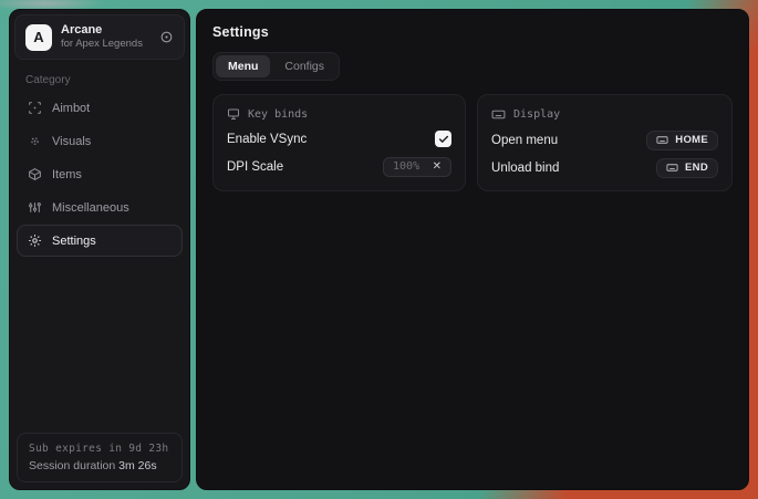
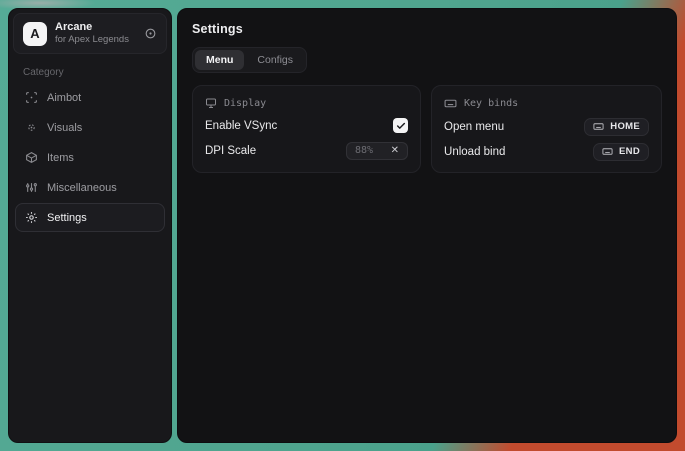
  A
  Arcane
  for Apex Legends
  Category
  Aimbot
  Visuals
  Items
  Miscellaneous
  Settings
- Sub expires in 9d 23h
- Session duration 3m 26s
  Settings
  Menu
  Configs
- Key binds
+ Display
  Enable VSync
  DPI Scale
- 100%
+ 88%
  ✕
- Display
+ Key binds
  Open menu
  HOME
  Unload bind
  END
